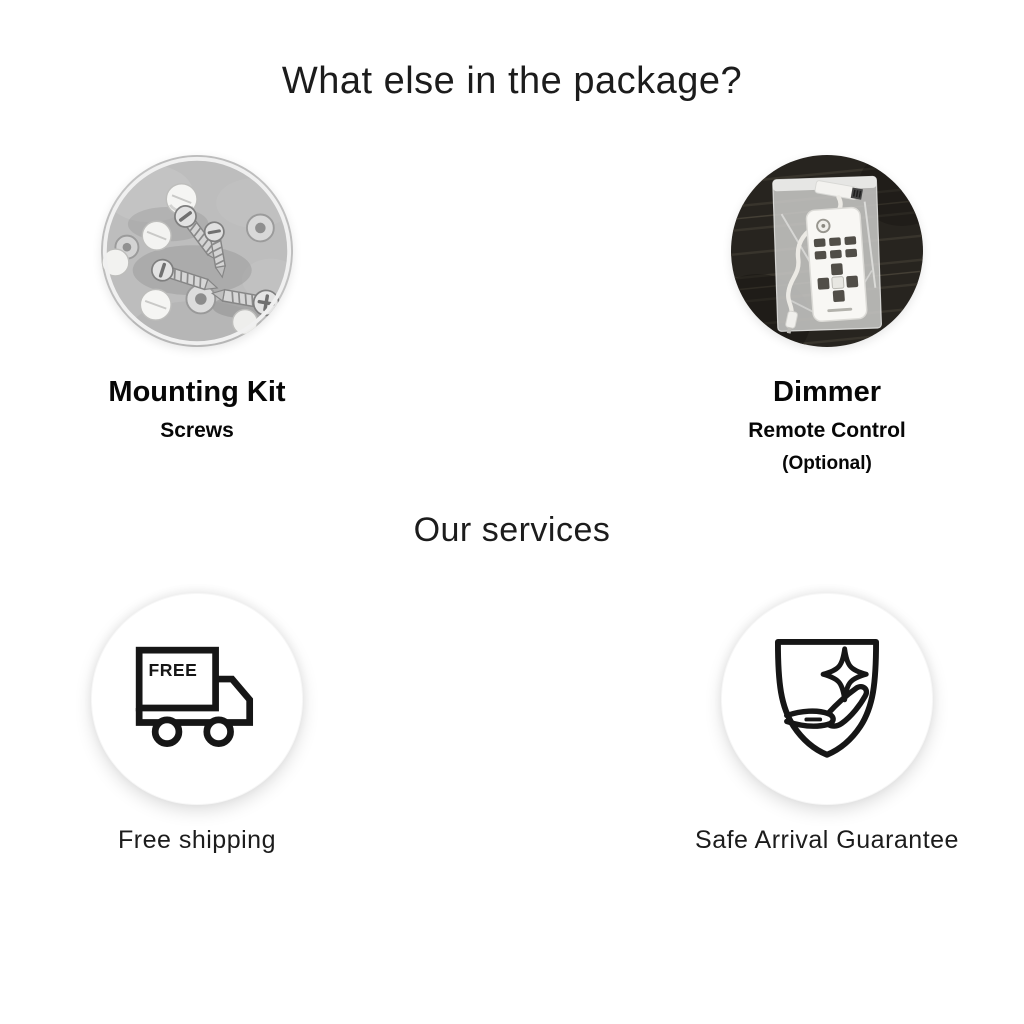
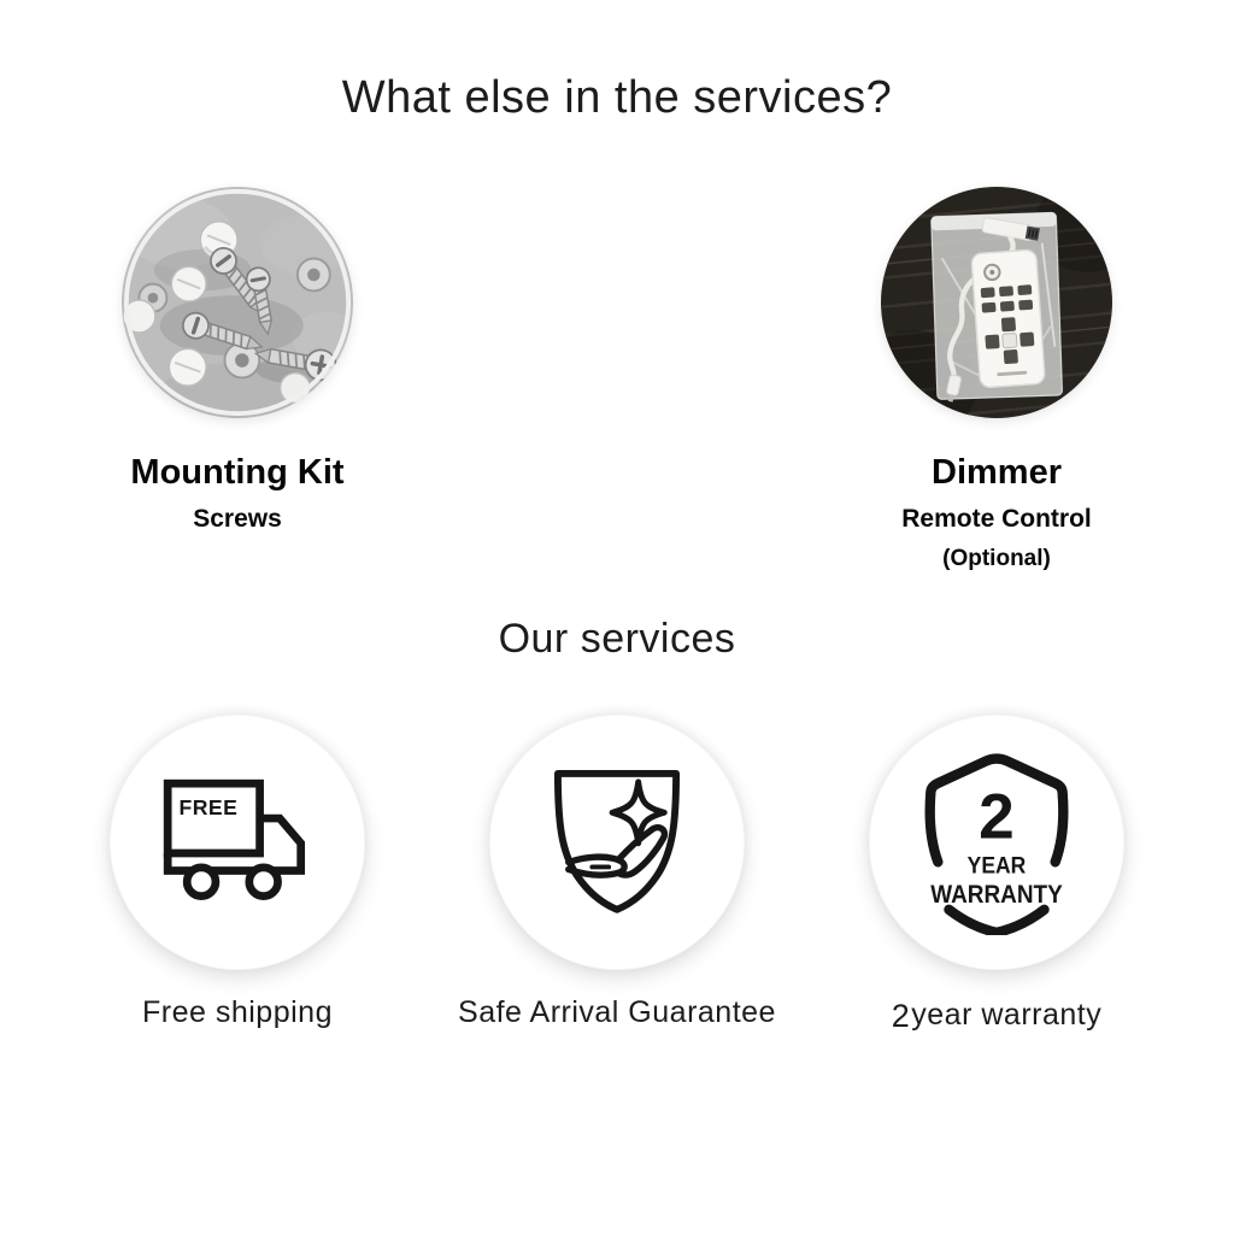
- What else in the package?
+ What else in the services?
  Mounting Kit
  Screws
  Dimmer
  Remote Control
  (Optional)
  Our services
  FREE
  Free shipping
  Safe Arrival Guarantee
+ 2
+ YEAR
+ WARRANTY
+ 2year warranty
